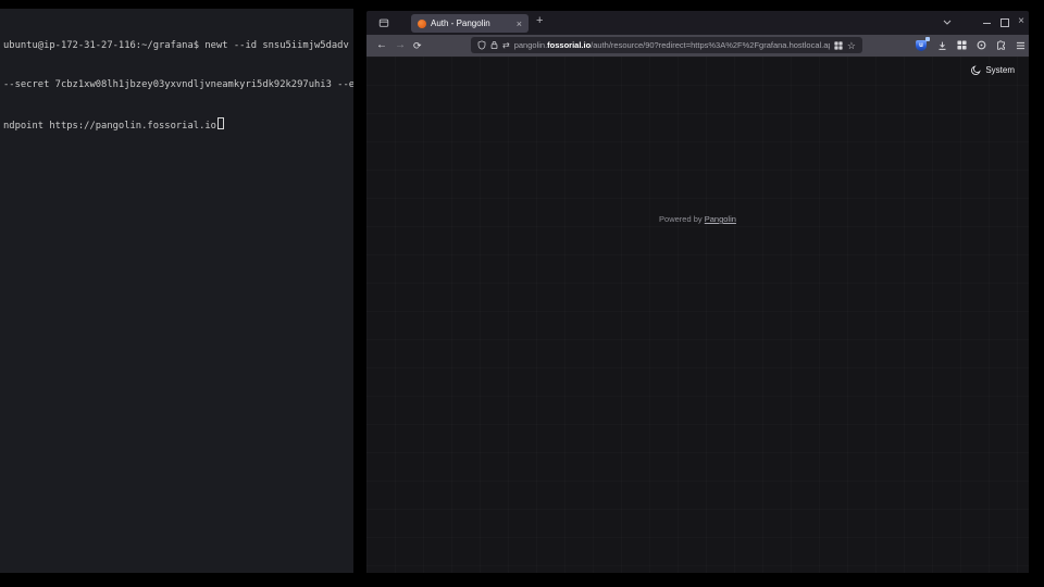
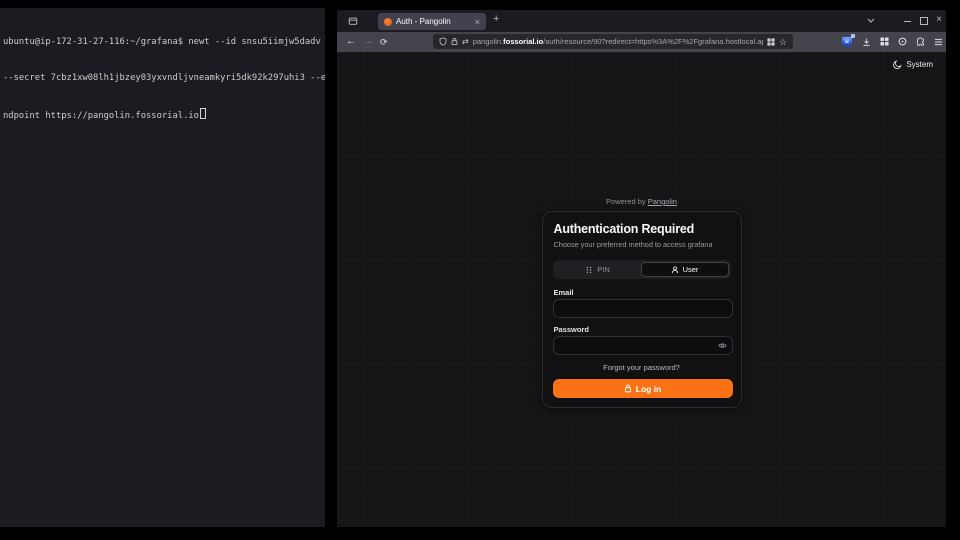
  ubuntu@ip-172-31-27-116:~/grafana$ newt --id snsu5iimjw5dadv
  --secret 7cbz1xw08lh1jbzey03yxvndljvneamkyri5dk92k297uhi3 --e
  ndpoint https://pangolin.fossorial.io
  Auth - Pangolin
  ×
  +
  ×
  ←
  →
  ⟳
  ⇄
  pangolin.fossorial.io/auth/resource/90?redirect=https%3A%2F%2Fgrafana.hostlocal.a
  ☆
  System
  Powered by Pangolin
+ Authentication Required
+ Choose your preferred method to access grafana
+ PIN
+ User
+ Email
+ Password
+ Forgot your password?
+ Log in
